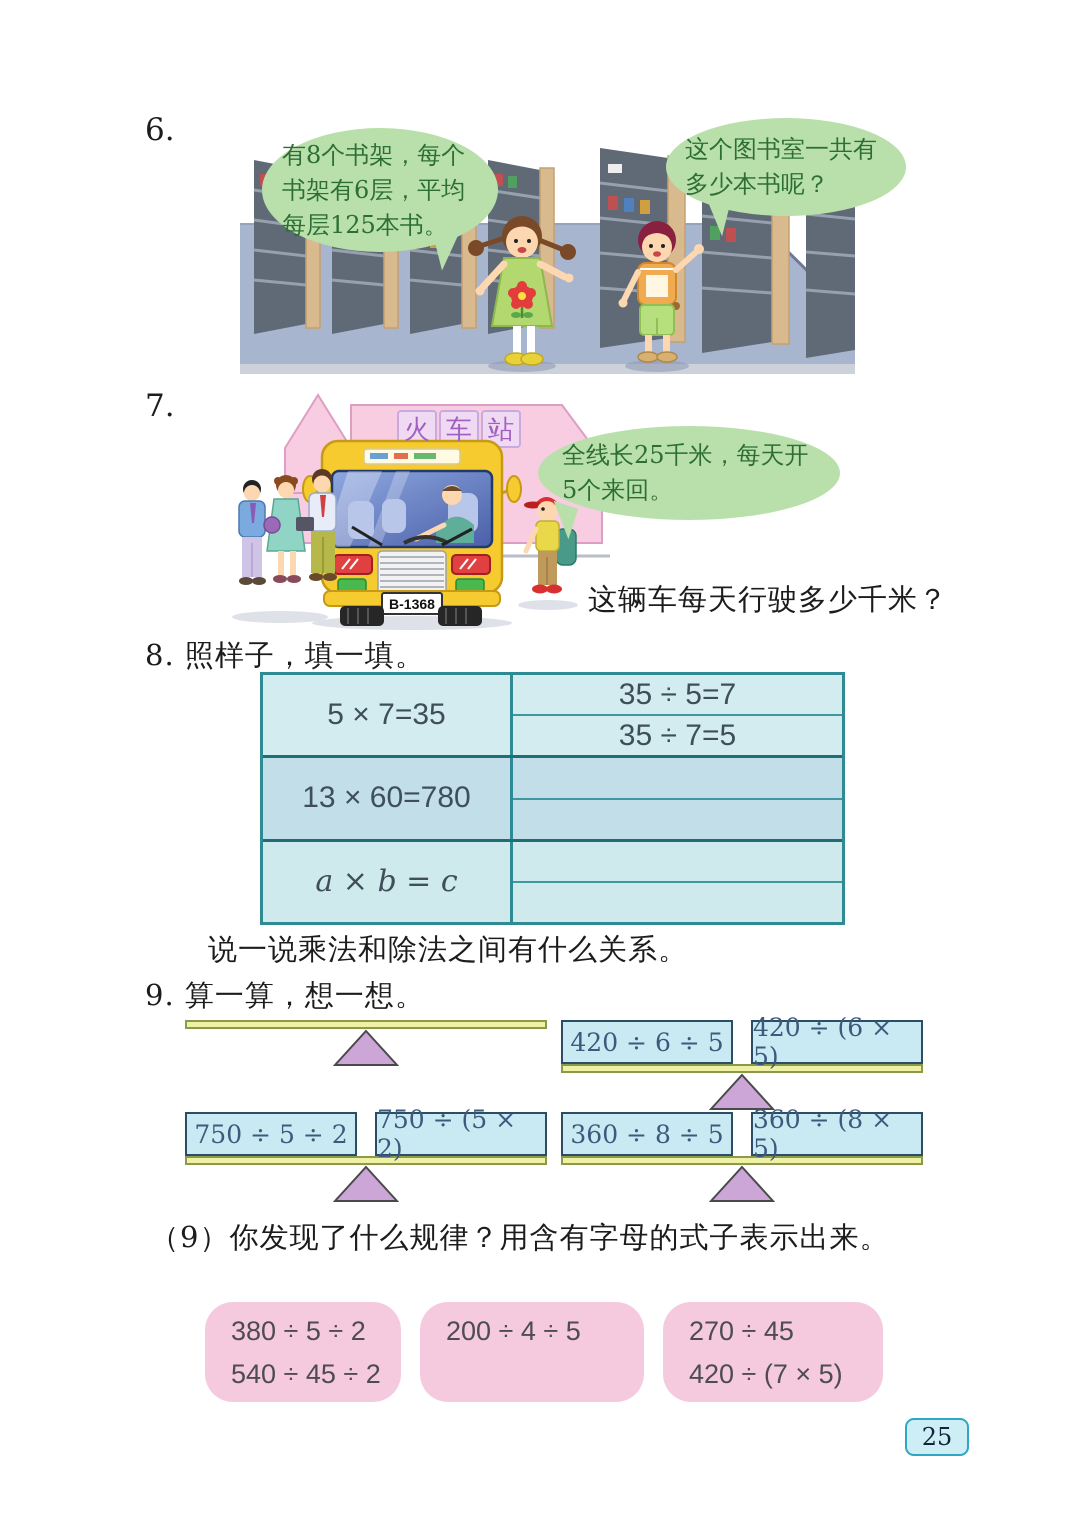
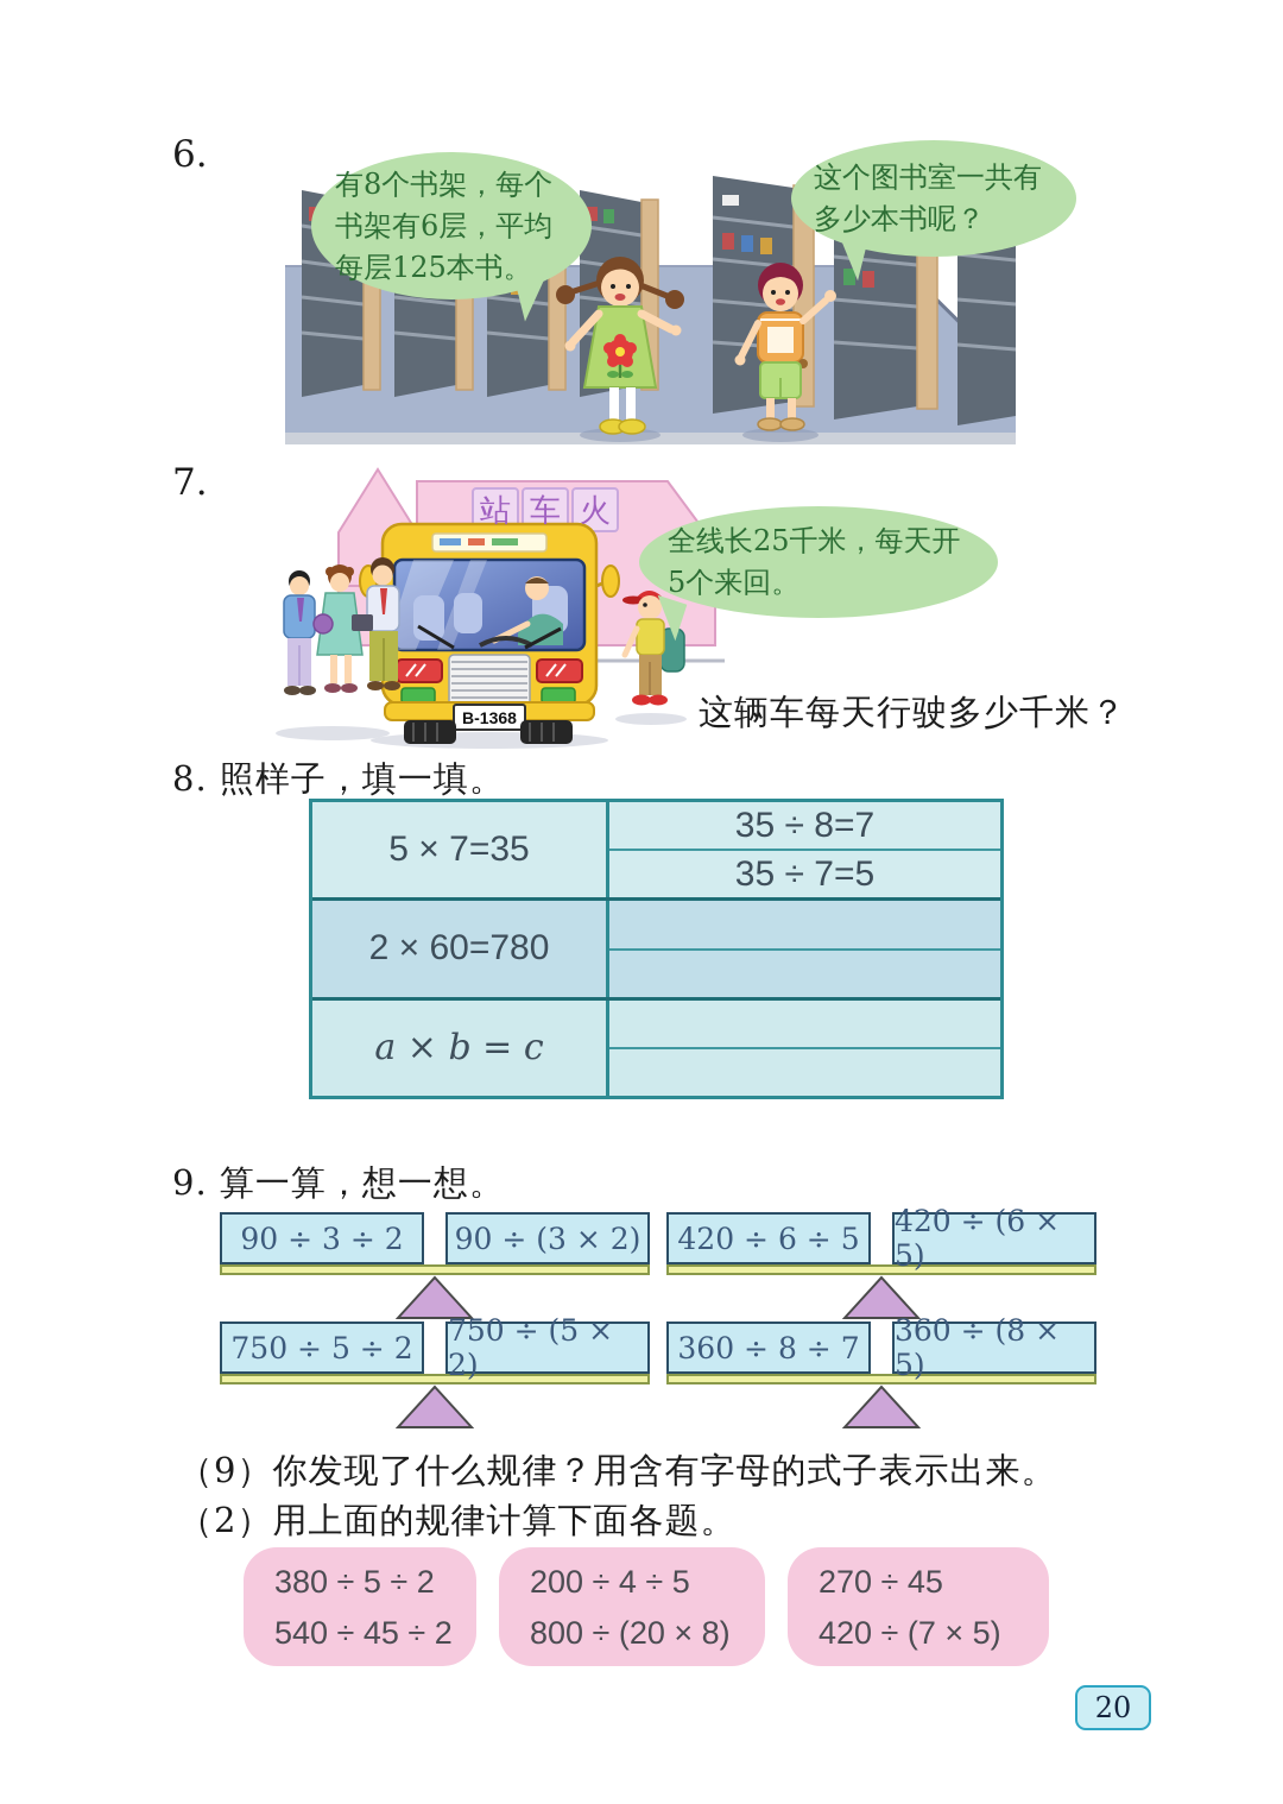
  6.
  有8个书架，每个书架有6层，平均每层125本书。
  这个图书室一共有多少本书呢？
  7.
  B-1368
- 火
+ 站
  车
- 站
+ 火
  全线长25千米，每天开5个来回。
  这辆车每天行驶多少千米？
  8. 照样子，填一填。
  5 × 7=35
- 35 ÷ 5=7
+ 35 ÷ 8=7
  35 ÷ 7=5
- 13 × 60=780
+ 2 × 60=780
  a × b = c
- 说一说乘法和除法之间有什么关系。
  9. 算一算，想一想。
+ 90 ÷ 3 ÷ 2
+ 90 ÷ (3 × 2)
  420 ÷ 6 ÷ 5
  420 ÷ (6 × 5)
  750 ÷ 5 ÷ 2
  750 ÷ (5 × 2)
- 360 ÷ 8 ÷ 5
+ 360 ÷ 8 ÷ 7
  360 ÷ (8 × 5)
  （9）你发现了什么规律？用含有字母的式子表示出来。
+ （2）用上面的规律计算下面各题。
  380 ÷ 5 ÷ 2
  540 ÷ 45 ÷ 2
  200 ÷ 4 ÷ 5
+ 800 ÷ (20 × 8)
  270 ÷ 45
  420 ÷ (7 × 5)
- 25
+ 20
